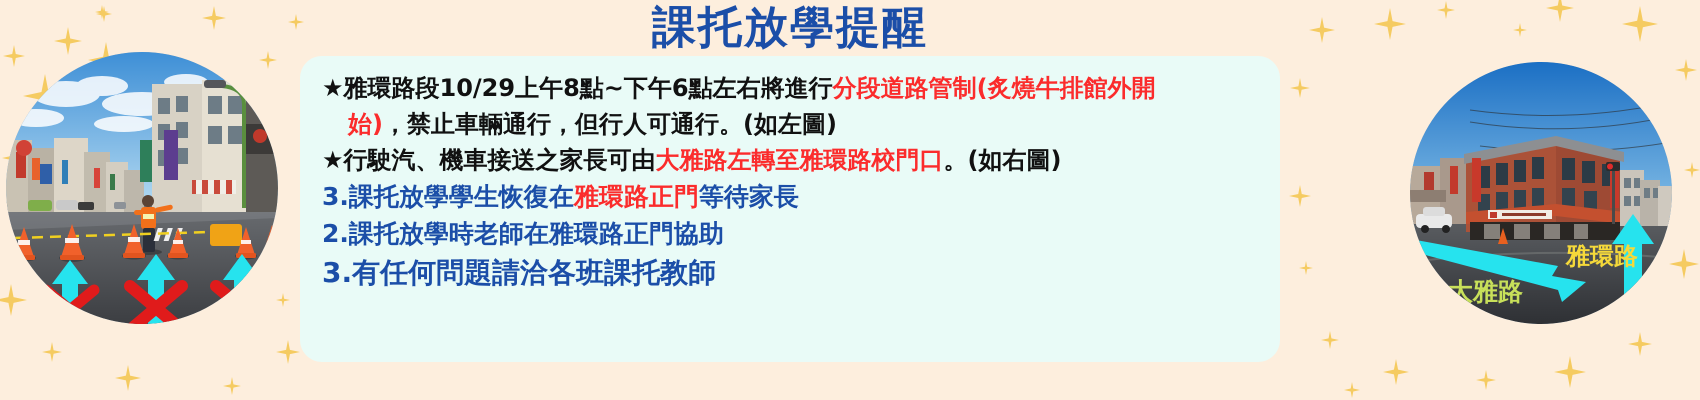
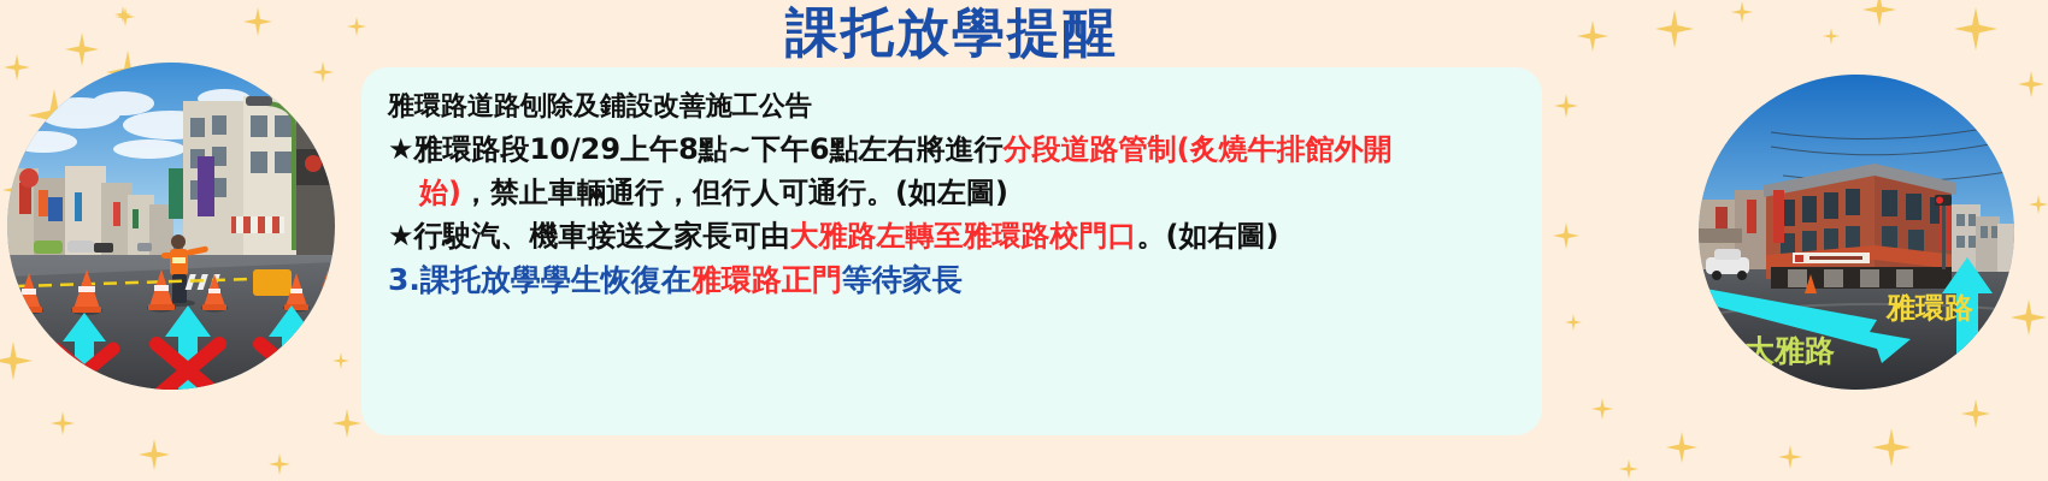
  課托放學提醒
  大雅路
  雅環路
+ 雅環路道路刨除及鋪設改善施工公告
  ★雅環路段10/29上午8點~下午6點左右將進行分段道路管制(炙燒牛排館外開
  始)，禁止車輛通行，但行人可通行。(如左圖)
  ★行駛汽、機車接送之家長可由大雅路左轉至雅環路校門口。(如右圖)
  3.課托放學學生恢復在雅環路正門等待家長
- 2.課托放學時老師在雅環路正門協助
- 3.有任何問題請洽各班課托教師
